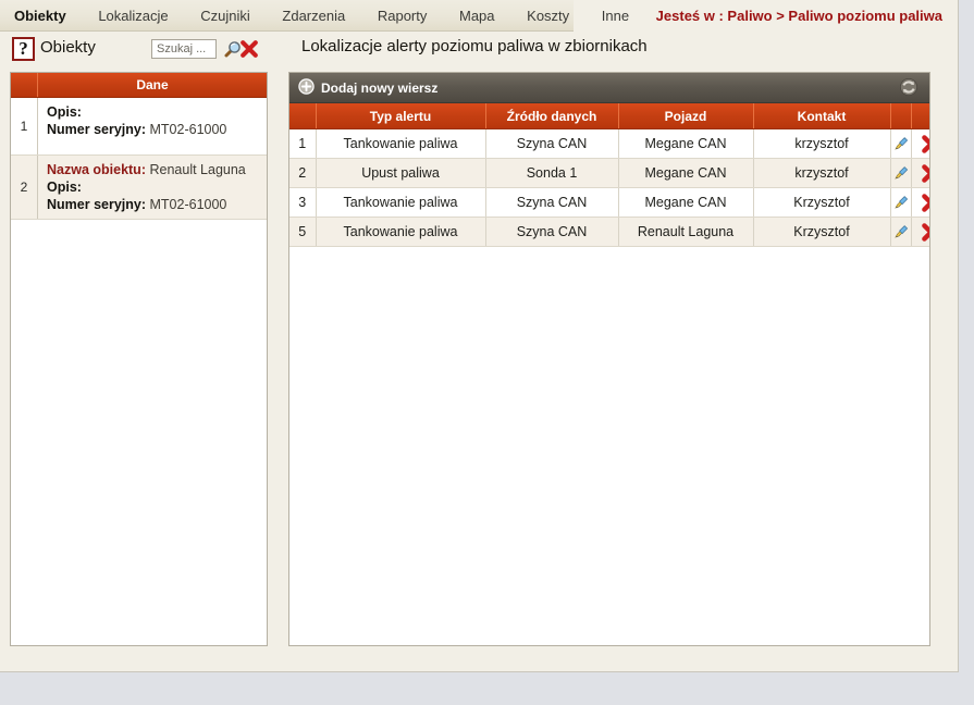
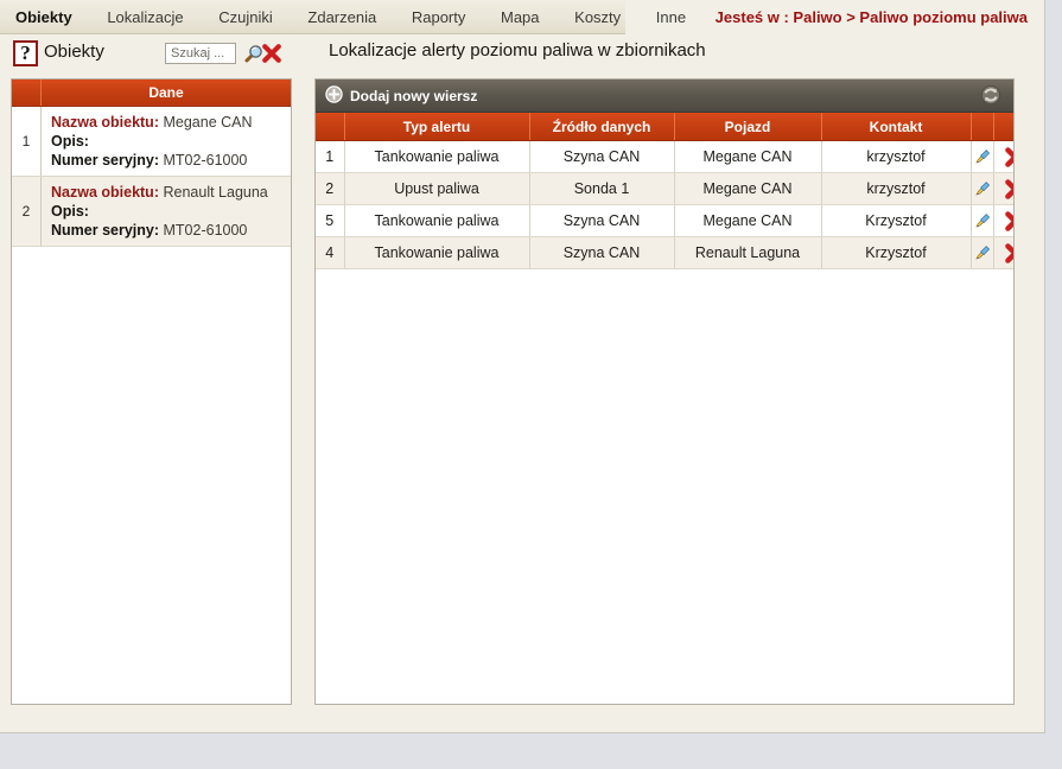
  Obiekty Lokalizacje Czujniki Zdarzenia Raporty Mapa Koszty Inne
  Jesteś w : Paliwo > Paliwo poziomu paliwa
  ?
  Obiekty
  Szukaj ...
  Lokalizacje alerty poziomu paliwa w zbiornikach
  Dane
  1
+ Nazwa obiektu: Megane CAN
  Opis:
  Numer seryjny: MT02-61000
  2
  Nazwa obiektu: Renault Laguna
  Opis:
  Numer seryjny: MT02-61000
  Dodaj nowy wiersz
  	Typ alertu	Źródło danych	Pojazd	Kontakt
  1	Tankowanie paliwa	Szyna CAN	Megane CAN	krzysztof
  2	Upust paliwa	Sonda 1	Megane CAN	krzysztof
- 3	Tankowanie paliwa	Szyna CAN	Megane CAN	Krzysztof
+ 5	Tankowanie paliwa	Szyna CAN	Megane CAN	Krzysztof
- 5	Tankowanie paliwa	Szyna CAN	Renault Laguna	Krzysztof
+ 4	Tankowanie paliwa	Szyna CAN	Renault Laguna	Krzysztof
